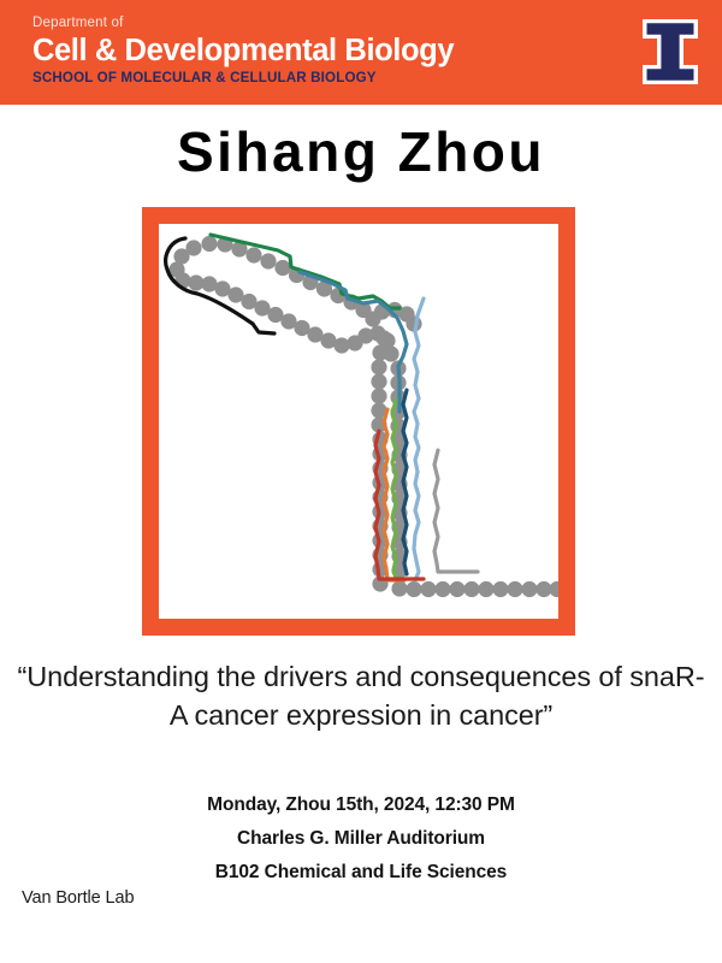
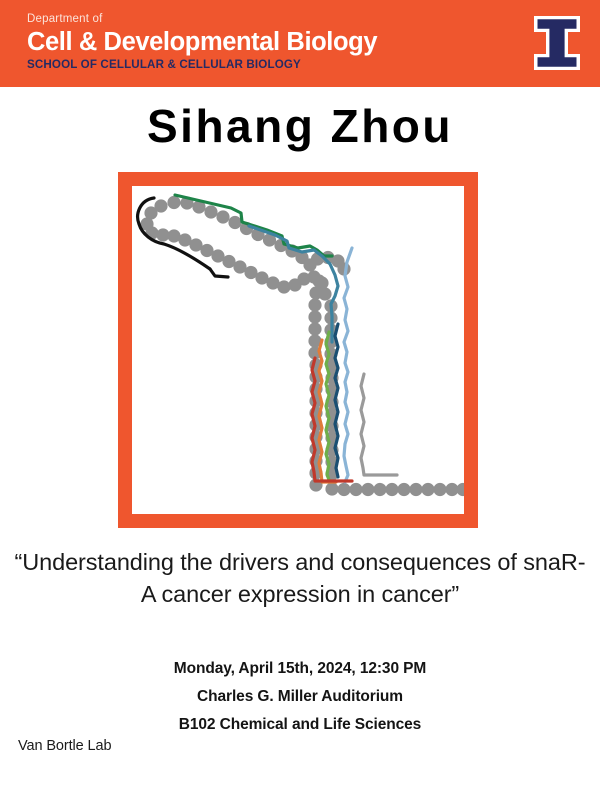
  Department of
  Cell & Developmental Biology
- SCHOOL OF MOLECULAR & CELLULAR BIOLOGY
+ SCHOOL OF CELLULAR & CELLULAR BIOLOGY
  Sihang Zhou
  “Understanding the drivers and consequences of snaR-A cancer expression in cancer”
- Monday, Zhou 15th, 2024, 12:30 PM
+ Monday, April 15th, 2024, 12:30 PM
  Charles G. Miller Auditorium
  B102 Chemical and Life Sciences
  Van Bortle Lab
